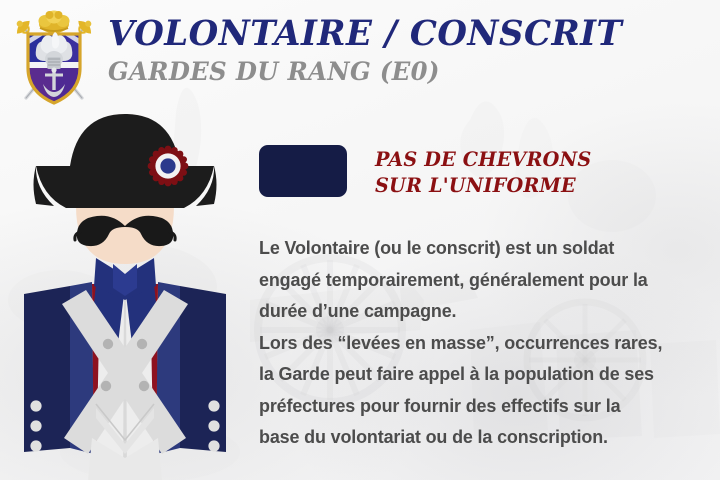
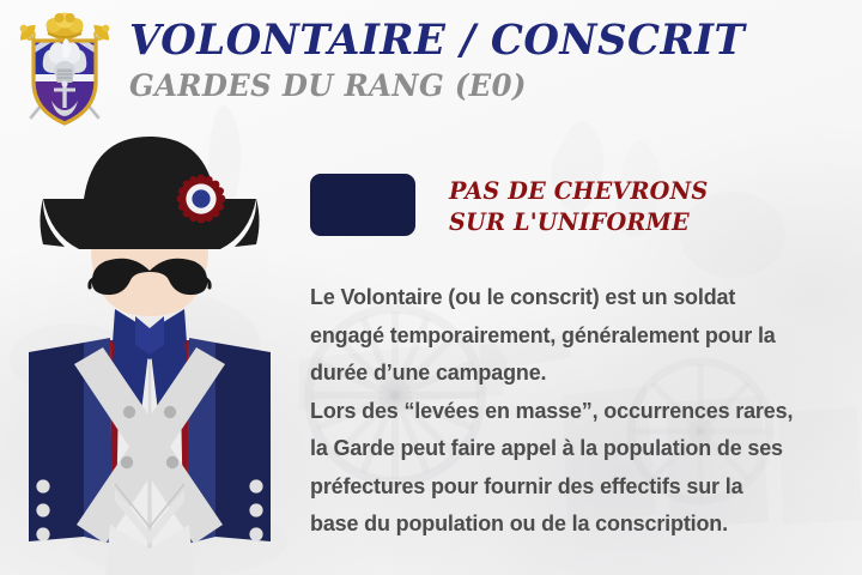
  VOLONTAIRE / CONSCRIT
  GARDES DU RANG (E0)
  PAS DE CHEVRONS
  SUR L'UNIFORME
  Le Volontaire (ou le conscrit) est un soldat
  engagé temporairement, généralement pour la
  durée d’une campagne.
  Lors des “levées en masse”, occurrences rares,
  la Garde peut faire appel à la population de ses
  préfectures pour fournir des effectifs sur la
- base du volontariat ou de la conscription.
+ base du population ou de la conscription.
